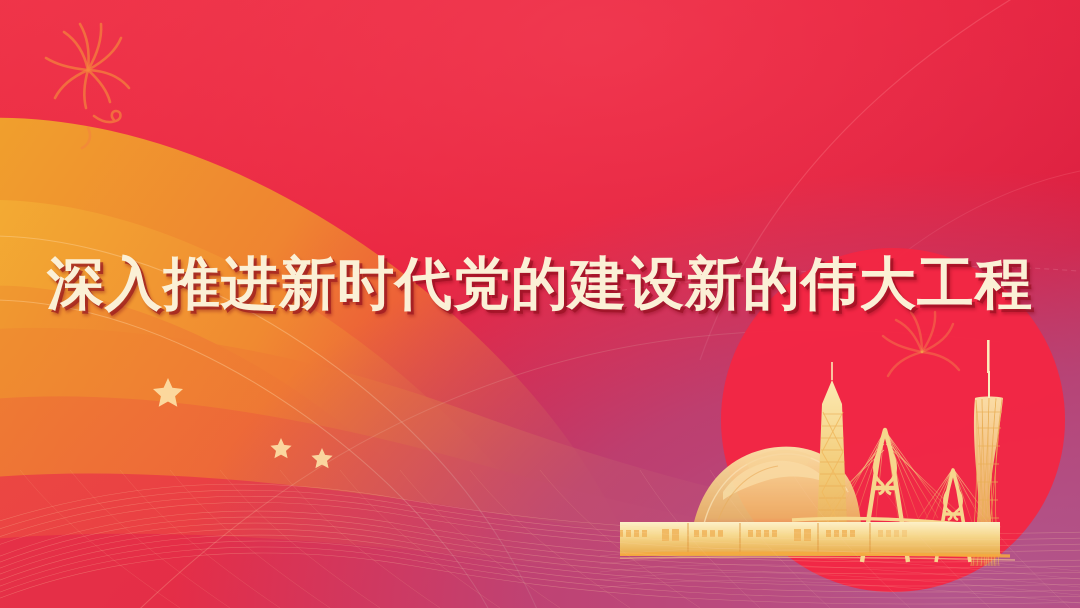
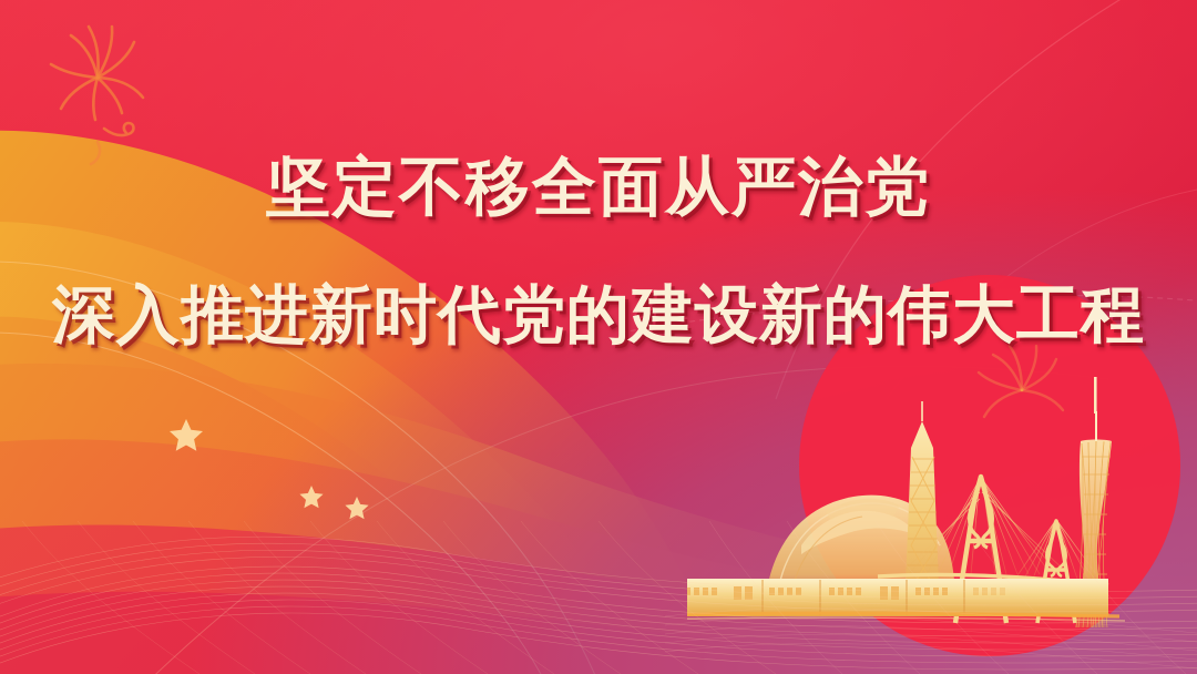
+ 坚定不移全面从严治党
  深入推进新时代党的建设新的伟大工程
